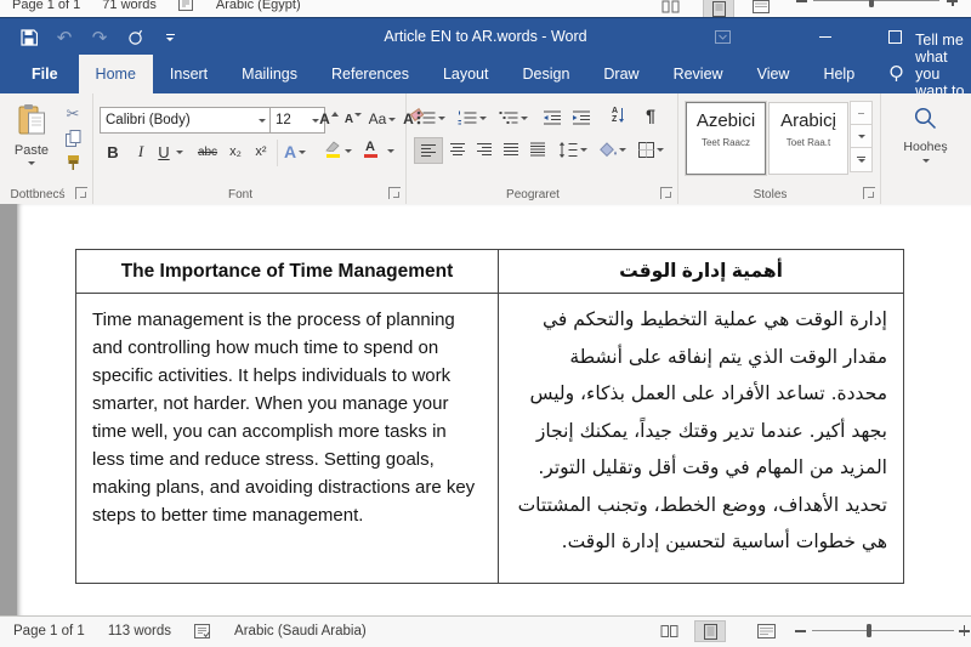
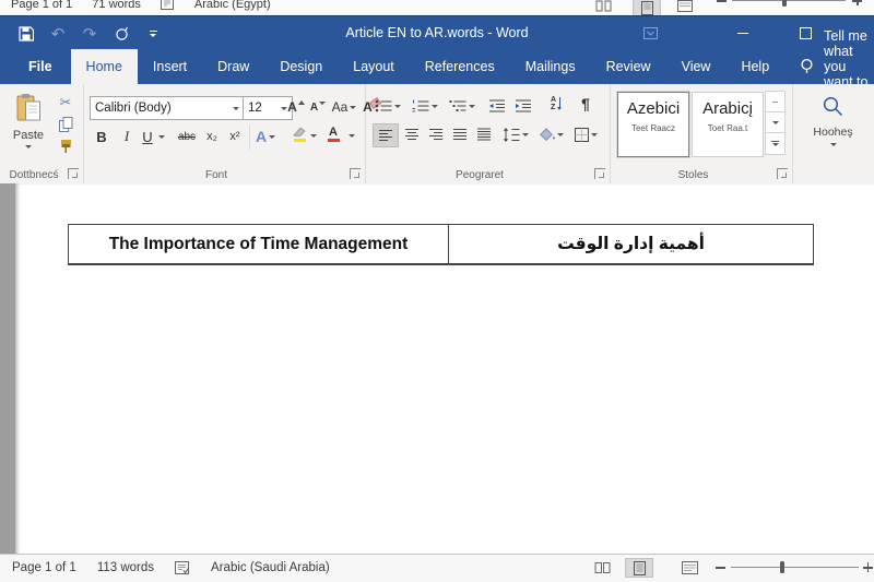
  Page 1 of 1
  71 words
  Arabic (Egypt)
  ↶
  ↷
  Article EN to AR.words - Word
  File
  Home
  Insert
- Mailings
+ Draw
- References
+ Design
  Layout
- Design
+ References
- Draw
+ Mailings
  Review
  View
  Help
  Tell me what you want to
  Paste
  ✂
  Dottbnecś
  Calibri (Body)
  12
  A
  A
  Aa
  A
  B
  I
  U
  abc
  x₂
  x²
  A
  A
  Font
  ¶
  Peograret
  Azebici
  Teet Raacz
  Arabicį
  Toet Raa.t
  Stoles
  Hooheş
  The Importance of Time Management
  أهمية إدارة الوقت
- Time management is the process of planning and controlling how much time to spend on specific activities. It helps individuals to work smarter, not harder. When you manage your time well, you can accomplish more tasks in less time and reduce stress. Setting goals, making plans, and avoiding distractions are key steps to better time management.
- إدارة الوقت هي عملية التخطيط والتحكم في مقدار الوقت الذي يتم إنفاقه على أنشطة محددة. تساعد الأفراد على العمل بذكاء، وليس بجهد أكير. عندما تدير وقتك جيداً، يمكنك إنجاز المزيد من المهام في وقت أقل وتقليل التوتر. تحديد الأهداف، ووضع الخطط، وتجنب المشتتات هي خطوات أساسية لتحسين إدارة الوقت.
  Page 1 of 1
  113 words
  Arabic (Saudi Arabia)
